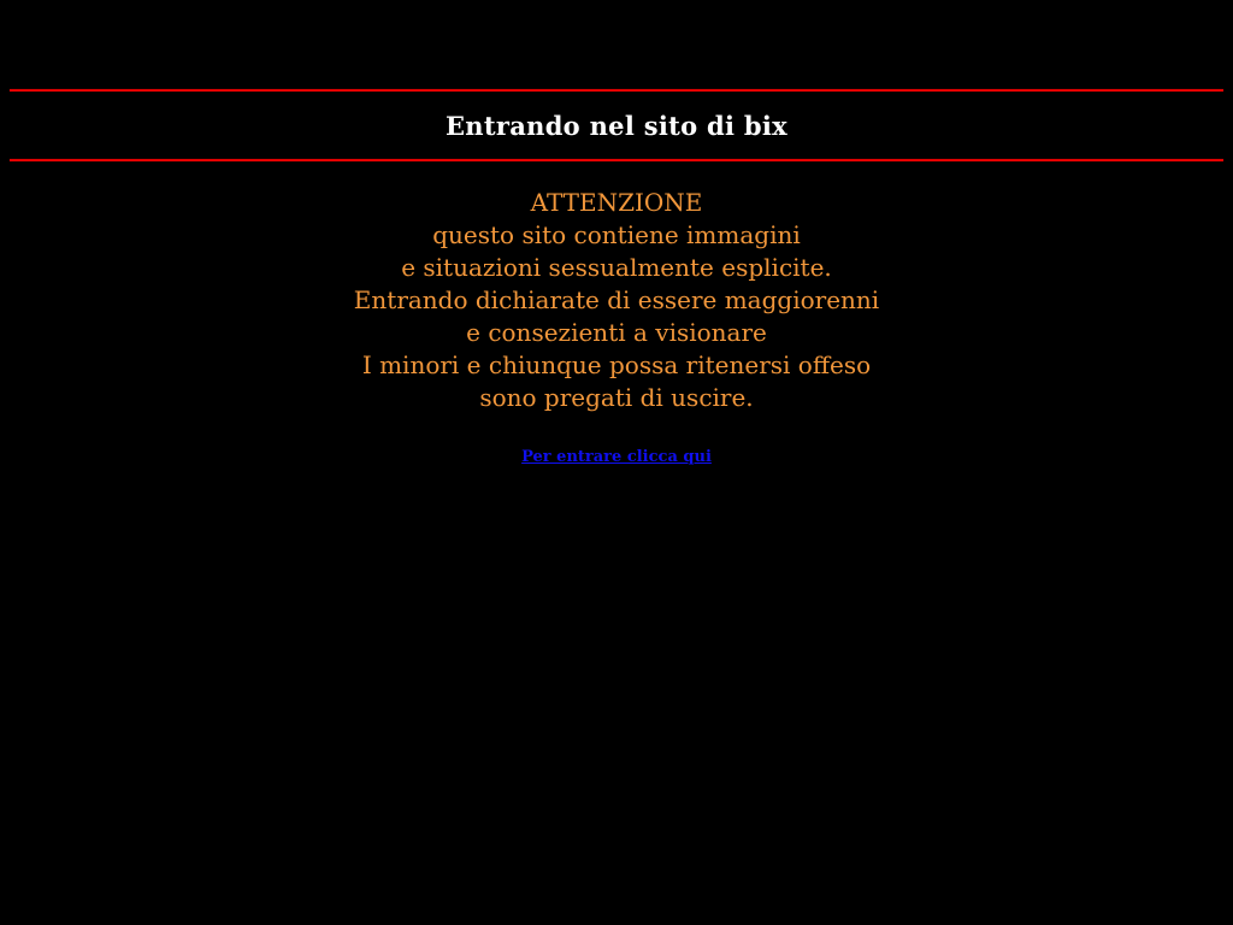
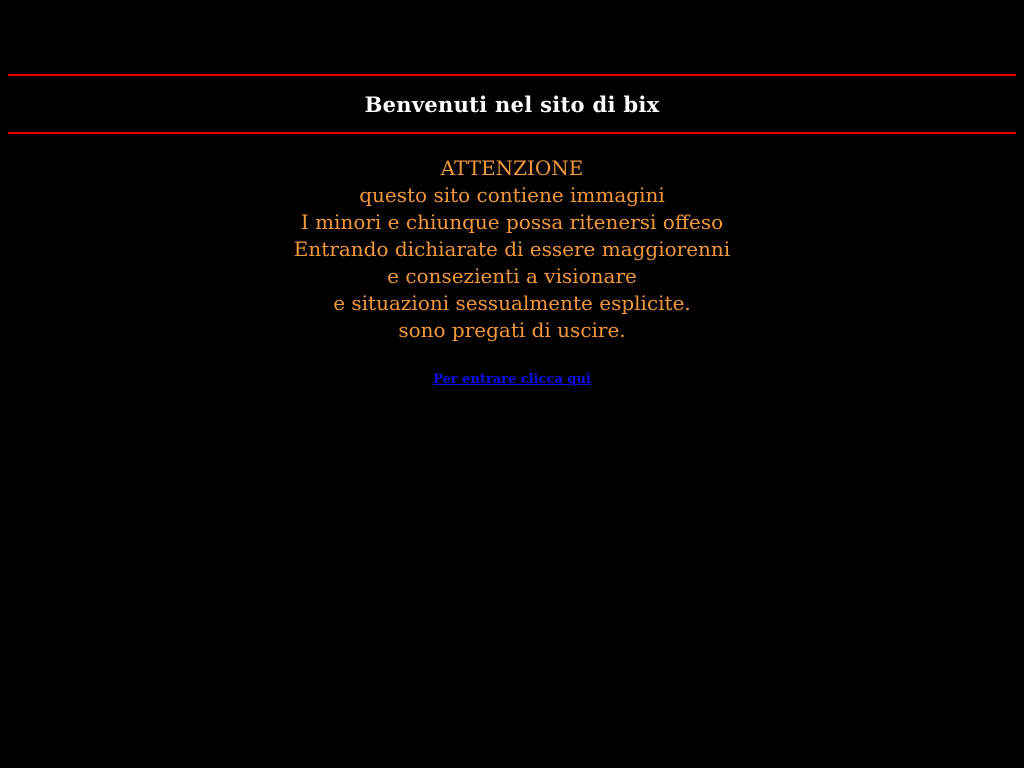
- Entrando nel sito di bix
+ Benvenuti nel sito di bix
  ATTENZIONE
  questo sito contiene immagini
- e situazioni sessualmente esplicite.
+ I minori e chiunque possa ritenersi offeso
  Entrando dichiarate di essere maggiorenni
  e consezienti a visionare
- I minori e chiunque possa ritenersi offeso
+ e situazioni sessualmente esplicite.
  sono pregati di uscire.
  Per entrare clicca qui
